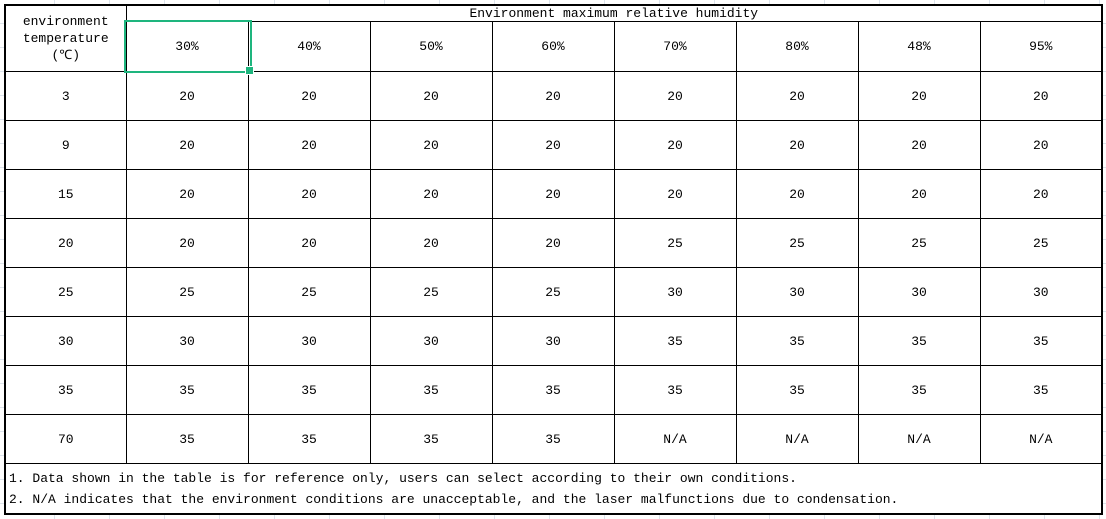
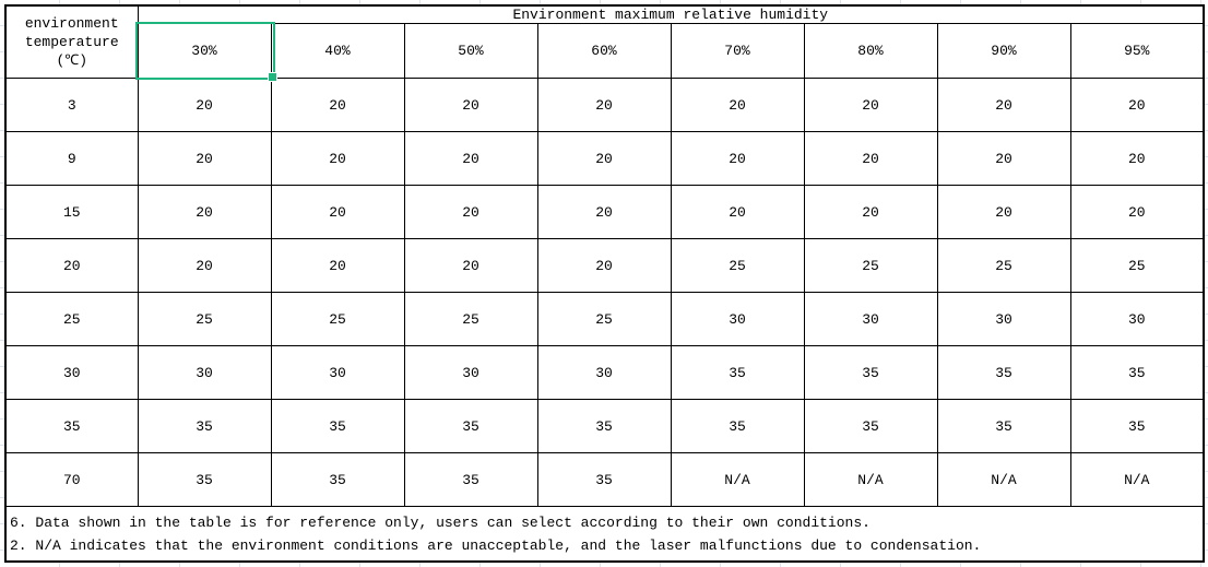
  environment temperature (℃)	Environment maximum relative humidity
- 30%	40%	50%	60%	70%	80%	48%	95%
+ 30%	40%	50%	60%	70%	80%	90%	95%
  3	20	20	20	20	20	20	20	20
  9	20	20	20	20	20	20	20	20
  15	20	20	20	20	20	20	20	20
  20	20	20	20	20	25	25	25	25
  25	25	25	25	25	30	30	30	30
  30	30	30	30	30	35	35	35	35
  35	35	35	35	35	35	35	35	35
  70	35	35	35	35	N/A	N/A	N/A	N/A
- 1. Data shown in the table is for reference only, users can select according to their own conditions. 2. N/A indicates that the environment conditions are unacceptable, and the laser malfunctions due to condensation.
+ 6. Data shown in the table is for reference only, users can select according to their own conditions. 2. N/A indicates that the environment conditions are unacceptable, and the laser malfunctions due to condensation.
